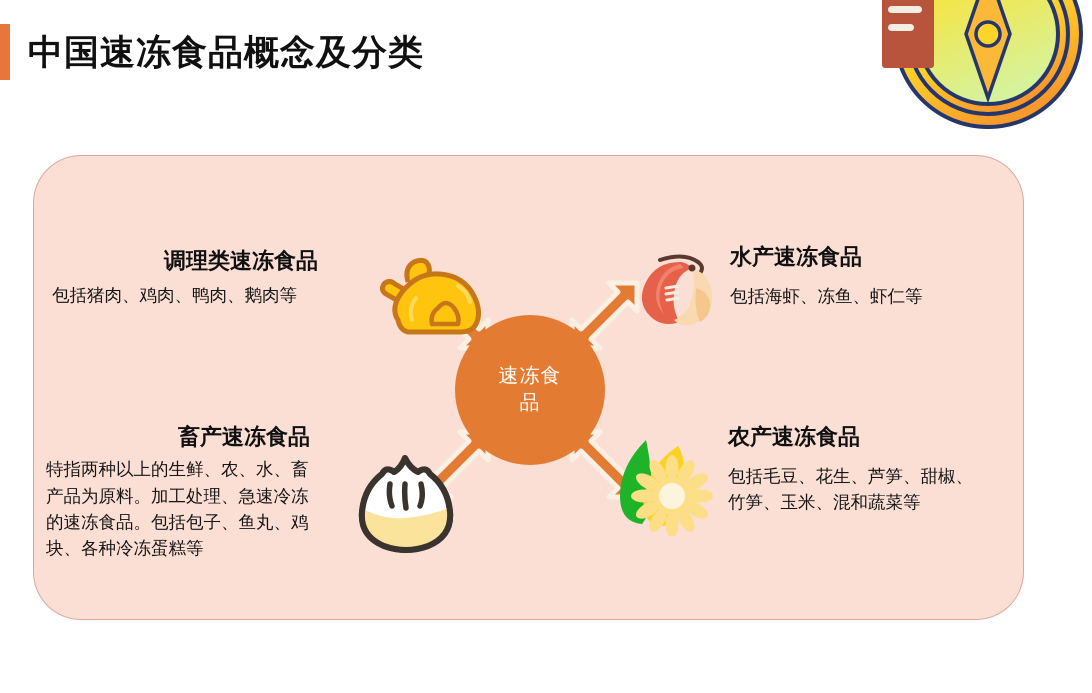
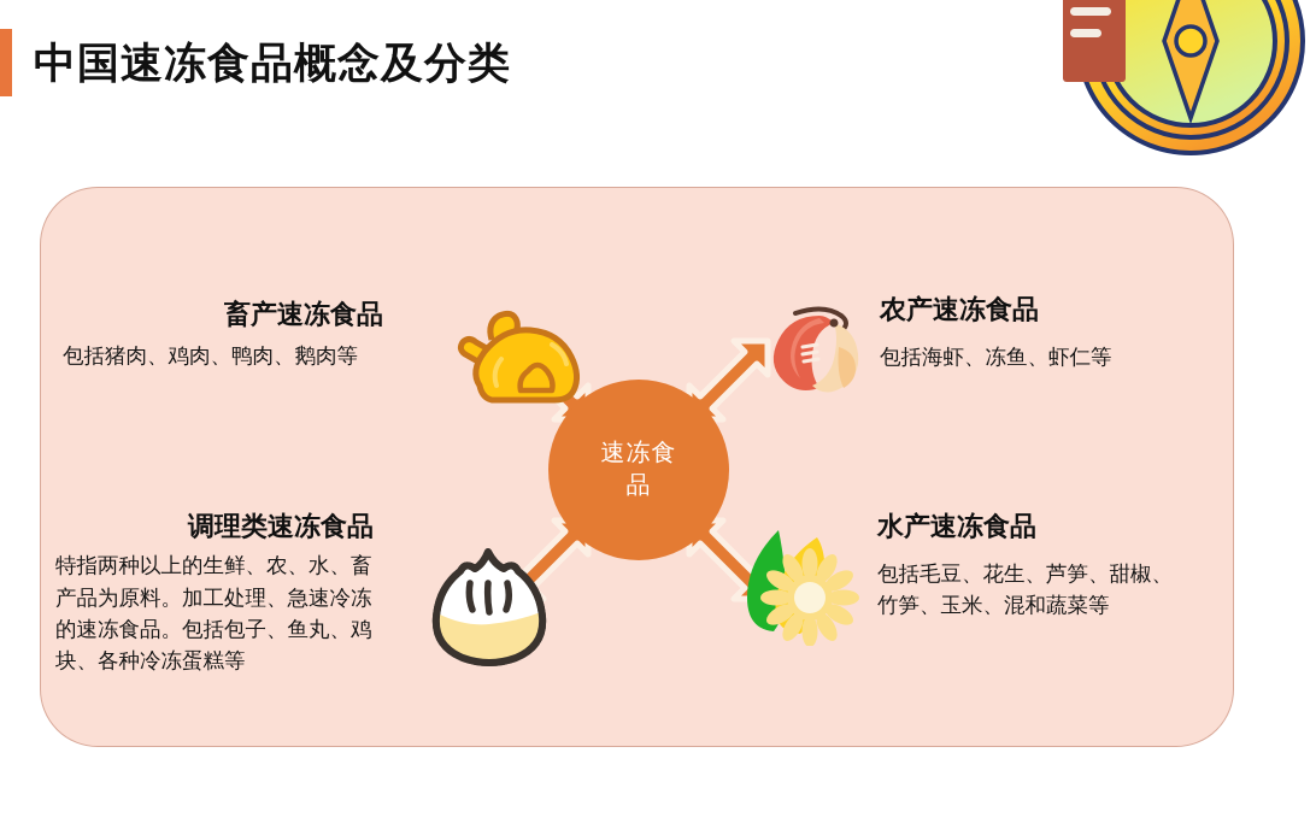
  中国速冻食品概念及分类
  速冻食品
- 调理类速冻食品
+ 畜产速冻食品
  包括猪肉、鸡肉、鸭肉、鹅肉等
- 水产速冻食品
+ 农产速冻食品
  包括海虾、冻鱼、虾仁等
- 畜产速冻食品
+ 调理类速冻食品
  特指两种以上的生鲜、农、水、畜产品为原料。加工处理、急速冷冻的速冻食品。包括包子、鱼丸、鸡块、各种冷冻蛋糕等
- 农产速冻食品
+ 水产速冻食品
  包括毛豆、花生、芦笋、甜椒、
  竹笋、玉米、混和蔬菜等
